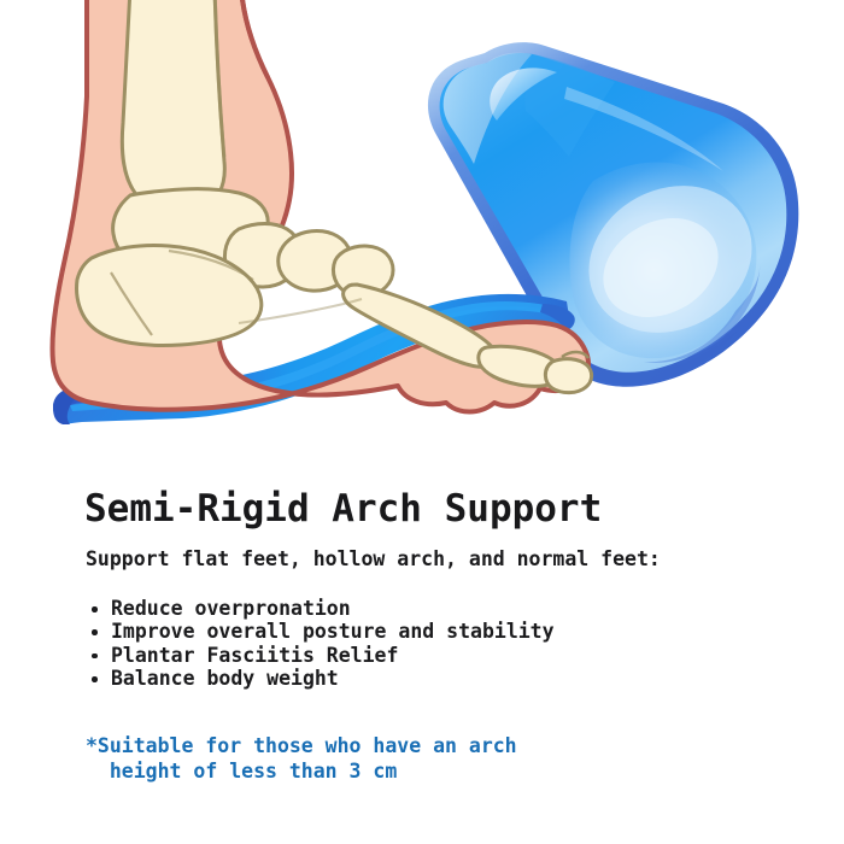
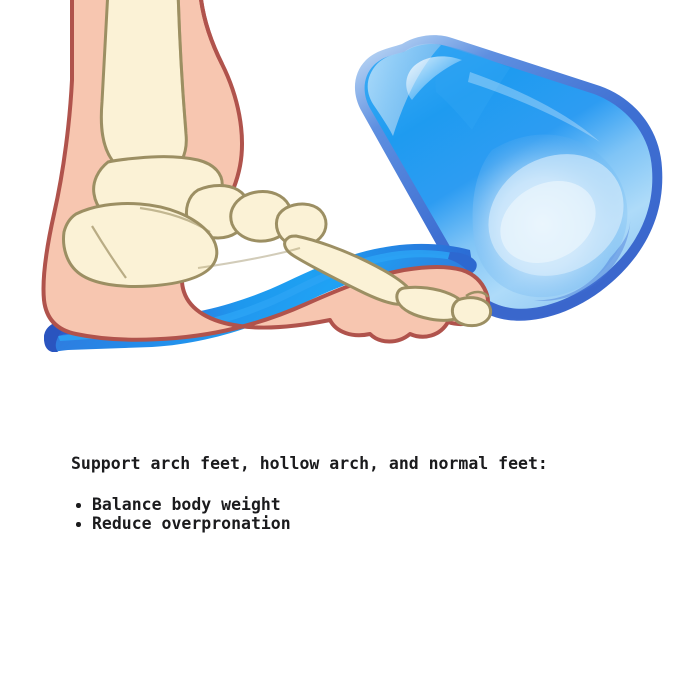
- Semi-Rigid Arch Support
- Support flat feet, hollow arch, and normal feet:
+ Support arch feet, hollow arch, and normal feet:
- Reduce overpronation
+ Balance body weight
- Improve overall posture and stability
- Plantar Fasciitis Relief
- Balance body weight
+ Reduce overpronation
- *Suitable for those who have an arch
- height of less than 3 cm
